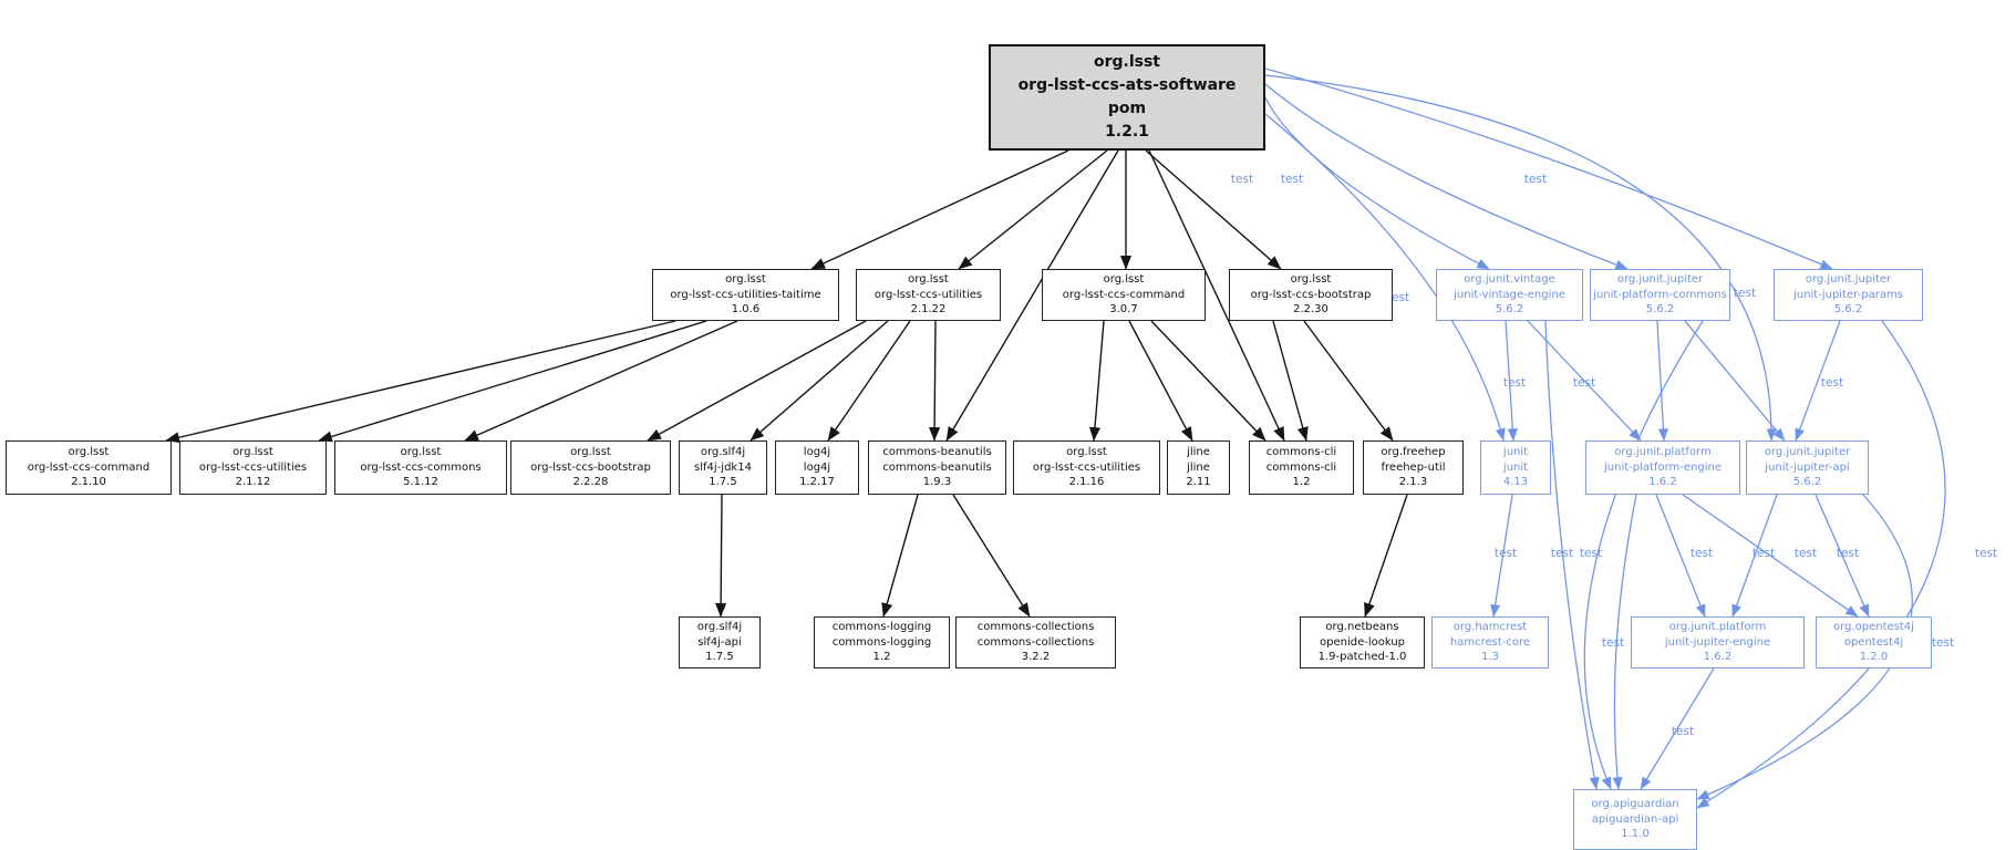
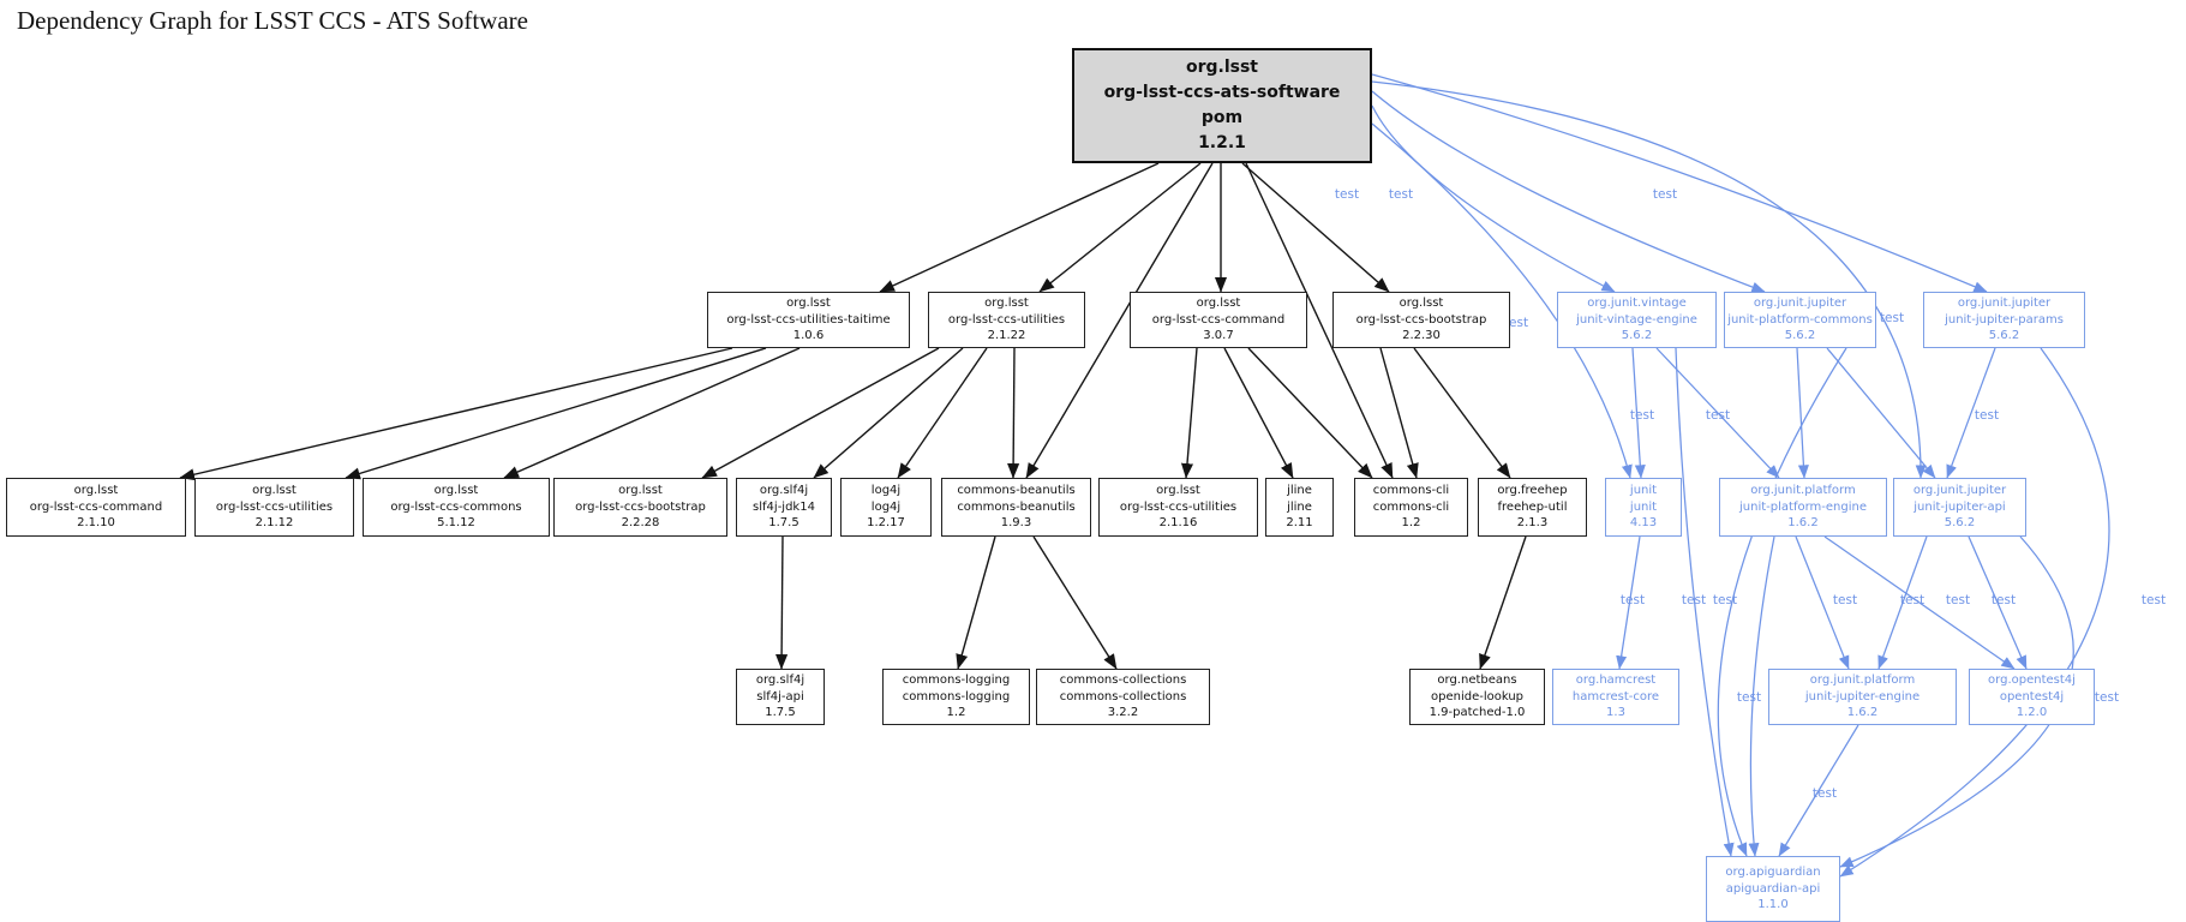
  test
  test
  test
  est
  test
  test
  test
  test
  test
  test
  test
  test
  test
  test
  test
  test
  test
  test
  test
+ Dependency Graph for LSST CCS - ATS Software
  org.lsst
  org-lsst-ccs-ats-software
  pom
  1.2.1
  org.lsst
  org-lsst-ccs-utilities-taitime
  1.0.6
  org.lsst
  org-lsst-ccs-utilities
  2.1.22
  org.lsst
  org-lsst-ccs-command
  3.0.7
  org.lsst
  org-lsst-ccs-bootstrap
  2.2.30
  org.junit.vintage
  junit-vintage-engine
  5.6.2
  org.junit.jupiter
  junit-platform-commons
  5.6.2
  org.junit.jupiter
  junit-jupiter-params
  5.6.2
  org.lsst
  org-lsst-ccs-command
  2.1.10
  org.lsst
  org-lsst-ccs-utilities
  2.1.12
  org.lsst
  org-lsst-ccs-commons
  5.1.12
  org.lsst
  org-lsst-ccs-bootstrap
  2.2.28
  org.slf4j
  slf4j-jdk14
  1.7.5
  log4j
  log4j
  1.2.17
  commons-beanutils
  commons-beanutils
  1.9.3
  org.lsst
  org-lsst-ccs-utilities
  2.1.16
  jline
  jline
  2.11
  commons-cli
  commons-cli
  1.2
  org.freehep
  freehep-util
  2.1.3
  junit
  junit
  4.13
  org.junit.platform
  junit-platform-engine
  1.6.2
  org.junit.jupiter
  junit-jupiter-api
  5.6.2
  org.slf4j
  slf4j-api
  1.7.5
  commons-logging
  commons-logging
  1.2
  commons-collections
  commons-collections
  3.2.2
  org.netbeans
  openide-lookup
  1.9-patched-1.0
  org.hamcrest
  hamcrest-core
  1.3
  org.junit.platform
  junit-jupiter-engine
  1.6.2
  org.opentest4j
  opentest4j
  1.2.0
  org.apiguardian
  apiguardian-api
  1.1.0
